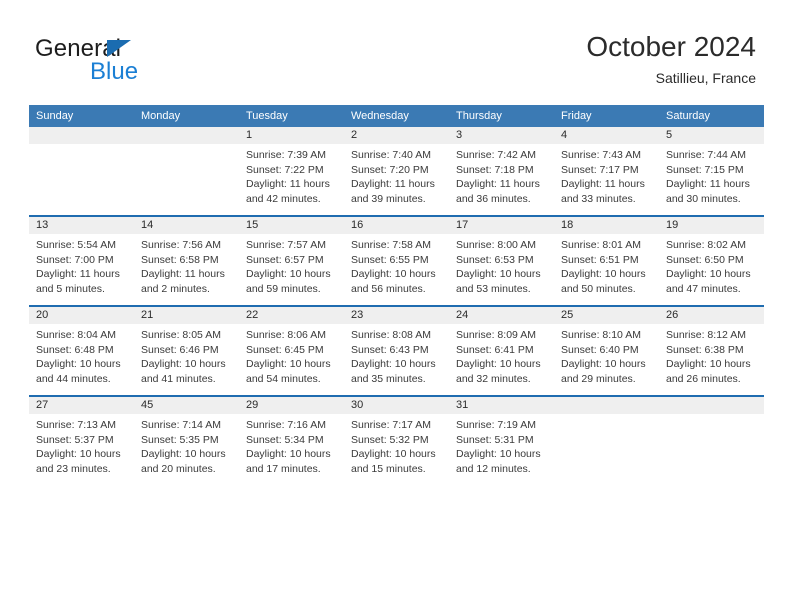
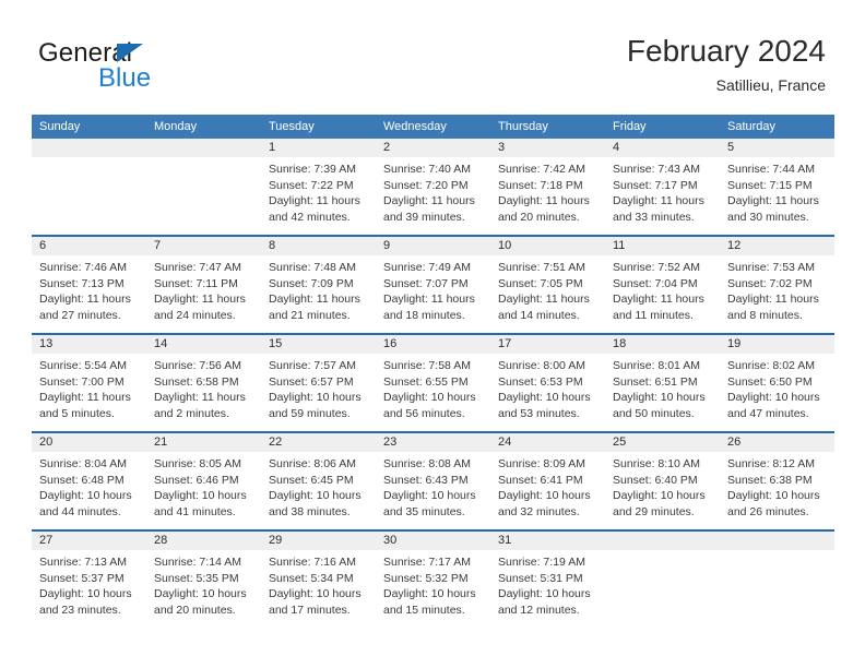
  General
  Blue
- October 2024
+ February 2024
  Satillieu, France
  Sunday	Monday	Tuesday	Wednesday	Thursday	Friday	Saturday
- 		1Sunrise: 7:39 AMSunset: 7:22 PMDaylight: 11 hoursand 42 minutes.	2Sunrise: 7:40 AMSunset: 7:20 PMDaylight: 11 hoursand 39 minutes.	3Sunrise: 7:42 AMSunset: 7:18 PMDaylight: 11 hoursand 36 minutes.	4Sunrise: 7:43 AMSunset: 7:17 PMDaylight: 11 hoursand 33 minutes.	5Sunrise: 7:44 AMSunset: 7:15 PMDaylight: 11 hoursand 30 minutes.
+ 		1Sunrise: 7:39 AMSunset: 7:22 PMDaylight: 11 hoursand 42 minutes.	2Sunrise: 7:40 AMSunset: 7:20 PMDaylight: 11 hoursand 39 minutes.	3Sunrise: 7:42 AMSunset: 7:18 PMDaylight: 11 hoursand 20 minutes.	4Sunrise: 7:43 AMSunset: 7:17 PMDaylight: 11 hoursand 33 minutes.	5Sunrise: 7:44 AMSunset: 7:15 PMDaylight: 11 hoursand 30 minutes.
+ 6Sunrise: 7:46 AMSunset: 7:13 PMDaylight: 11 hoursand 27 minutes.	7Sunrise: 7:47 AMSunset: 7:11 PMDaylight: 11 hoursand 24 minutes.	8Sunrise: 7:48 AMSunset: 7:09 PMDaylight: 11 hoursand 21 minutes.	9Sunrise: 7:49 AMSunset: 7:07 PMDaylight: 11 hoursand 18 minutes.	10Sunrise: 7:51 AMSunset: 7:05 PMDaylight: 11 hoursand 14 minutes.	11Sunrise: 7:52 AMSunset: 7:04 PMDaylight: 11 hoursand 11 minutes.	12Sunrise: 7:53 AMSunset: 7:02 PMDaylight: 11 hoursand 8 minutes.
  13Sunrise: 5:54 AMSunset: 7:00 PMDaylight: 11 hoursand 5 minutes.	14Sunrise: 7:56 AMSunset: 6:58 PMDaylight: 11 hoursand 2 minutes.	15Sunrise: 7:57 AMSunset: 6:57 PMDaylight: 10 hoursand 59 minutes.	16Sunrise: 7:58 AMSunset: 6:55 PMDaylight: 10 hoursand 56 minutes.	17Sunrise: 8:00 AMSunset: 6:53 PMDaylight: 10 hoursand 53 minutes.	18Sunrise: 8:01 AMSunset: 6:51 PMDaylight: 10 hoursand 50 minutes.	19Sunrise: 8:02 AMSunset: 6:50 PMDaylight: 10 hoursand 47 minutes.
- 20Sunrise: 8:04 AMSunset: 6:48 PMDaylight: 10 hoursand 44 minutes.	21Sunrise: 8:05 AMSunset: 6:46 PMDaylight: 10 hoursand 41 minutes.	22Sunrise: 8:06 AMSunset: 6:45 PMDaylight: 10 hoursand 54 minutes.	23Sunrise: 8:08 AMSunset: 6:43 PMDaylight: 10 hoursand 35 minutes.	24Sunrise: 8:09 AMSunset: 6:41 PMDaylight: 10 hoursand 32 minutes.	25Sunrise: 8:10 AMSunset: 6:40 PMDaylight: 10 hoursand 29 minutes.	26Sunrise: 8:12 AMSunset: 6:38 PMDaylight: 10 hoursand 26 minutes.
+ 20Sunrise: 8:04 AMSunset: 6:48 PMDaylight: 10 hoursand 44 minutes.	21Sunrise: 8:05 AMSunset: 6:46 PMDaylight: 10 hoursand 41 minutes.	22Sunrise: 8:06 AMSunset: 6:45 PMDaylight: 10 hoursand 38 minutes.	23Sunrise: 8:08 AMSunset: 6:43 PMDaylight: 10 hoursand 35 minutes.	24Sunrise: 8:09 AMSunset: 6:41 PMDaylight: 10 hoursand 32 minutes.	25Sunrise: 8:10 AMSunset: 6:40 PMDaylight: 10 hoursand 29 minutes.	26Sunrise: 8:12 AMSunset: 6:38 PMDaylight: 10 hoursand 26 minutes.
- 27Sunrise: 7:13 AMSunset: 5:37 PMDaylight: 10 hoursand 23 minutes.	45Sunrise: 7:14 AMSunset: 5:35 PMDaylight: 10 hoursand 20 minutes.	29Sunrise: 7:16 AMSunset: 5:34 PMDaylight: 10 hoursand 17 minutes.	30Sunrise: 7:17 AMSunset: 5:32 PMDaylight: 10 hoursand 15 minutes.	31Sunrise: 7:19 AMSunset: 5:31 PMDaylight: 10 hoursand 12 minutes.
+ 27Sunrise: 7:13 AMSunset: 5:37 PMDaylight: 10 hoursand 23 minutes.	28Sunrise: 7:14 AMSunset: 5:35 PMDaylight: 10 hoursand 20 minutes.	29Sunrise: 7:16 AMSunset: 5:34 PMDaylight: 10 hoursand 17 minutes.	30Sunrise: 7:17 AMSunset: 5:32 PMDaylight: 10 hoursand 15 minutes.	31Sunrise: 7:19 AMSunset: 5:31 PMDaylight: 10 hoursand 12 minutes.
